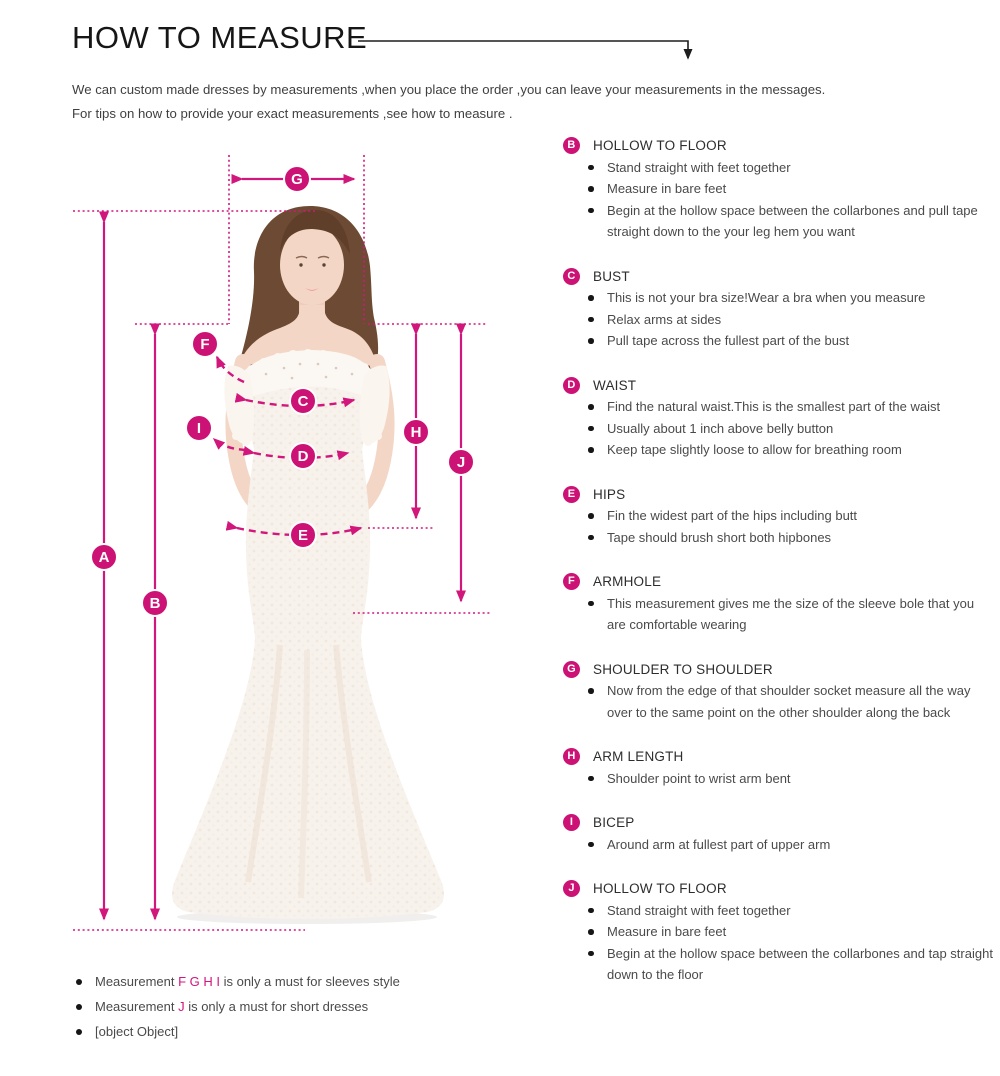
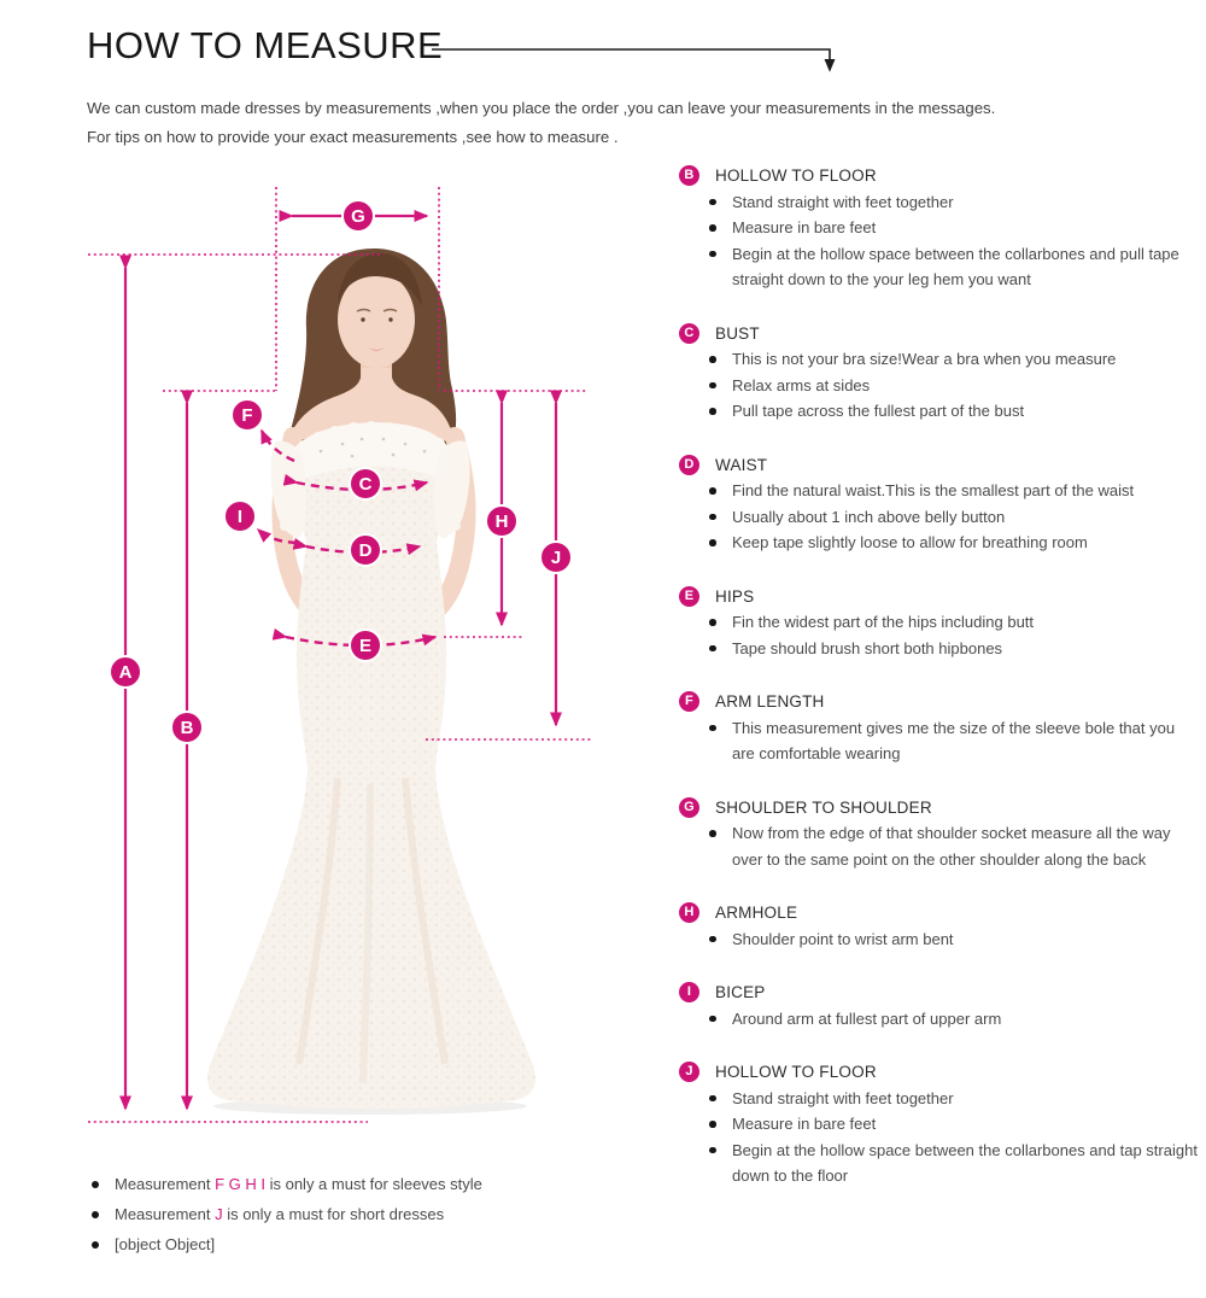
  HOW TO MEASURE
  We can custom made dresses by measurements ,when you place the order ,you can leave your measurements in the messages.
  For tips on how to provide your exact measurements ,see how to measure .
  A
  B
  C
  D
  E
  F
  G
  H
  I
  J
  B
  HOLLOW TO FLOOR
  Stand straight with feet together
  Measure in bare feet
  Begin at the hollow space between the collarbones and pull tape straight down to the your leg hem you want
  C
  BUST
  This is not your bra size!Wear a bra when you measure
  Relax arms at sides
  Pull tape across the fullest part of the bust
  D
  WAIST
  Find the natural waist.This is the smallest part of the waist
  Usually about 1 inch above belly button
  Keep tape slightly loose to allow for breathing room
  E
  HIPS
  Fin the widest part of the hips including butt
  Tape should brush short both hipbones
  F
- ARMHOLE
+ ARM LENGTH
  This measurement gives me the size of the sleeve bole that you are comfortable wearing
  G
  SHOULDER TO SHOULDER
  Now from the edge of that shoulder socket measure all the way over to the same point on the other shoulder along the back
  H
- ARM LENGTH
+ ARMHOLE
  Shoulder point to wrist arm bent
  I
  BICEP
  Around arm at fullest part of upper arm
  J
  HOLLOW TO FLOOR
  Stand straight with feet together
  Measure in bare feet
  Begin at the hollow space between the collarbones and tap straight down to the floor
  Measurement F G H I is only a must for sleeves style
  Measurement J is only a must for short dresses
  [object Object]
